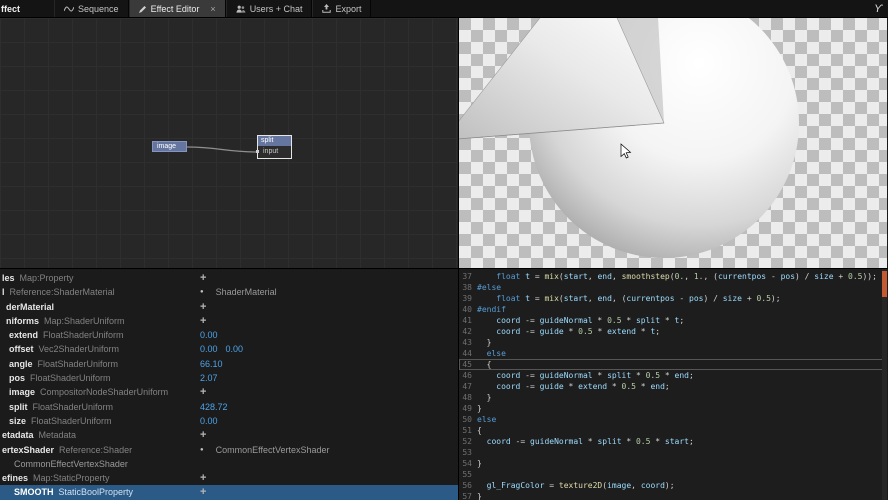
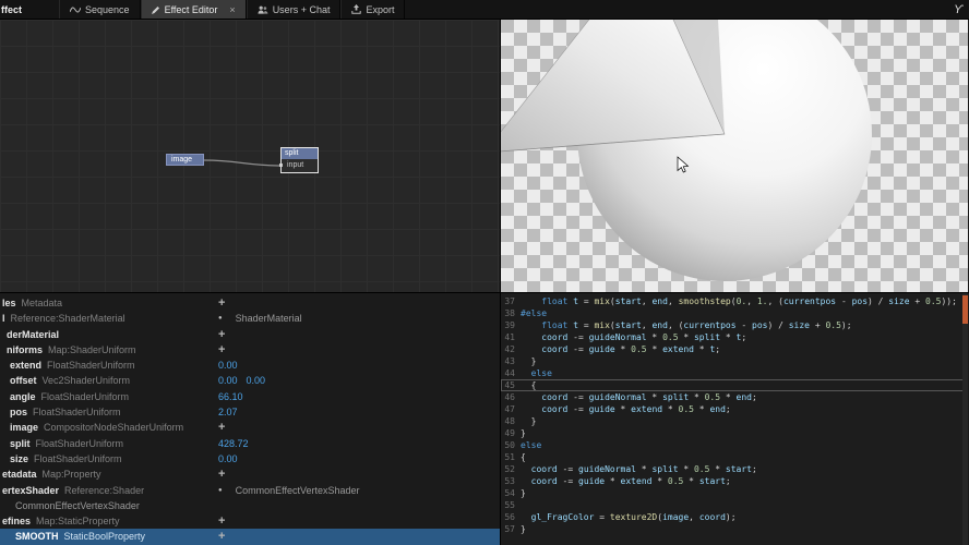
  ffect
  Sequence
  Effect Editor
  ×
  Users + Chat
  Export
  ϒ
- les Map:Property
+ les Metadata
  +
  l Reference:ShaderMaterial
  ShaderMaterial
  derMaterial
  +
  niforms Map:ShaderUniform
  +
  extend FloatShaderUniform
  0.00
  offset Vec2ShaderUniform
  0.00
  0.00
  angle FloatShaderUniform
  66.10
  pos FloatShaderUniform
  2.07
  image CompositorNodeShaderUniform
  +
  split FloatShaderUniform
  428.72
  size FloatShaderUniform
  0.00
- etadata Metadata
+ etadata Map:Property
  +
  ertexShader Reference:Shader
  CommonEffectVertexShader
  CommonEffectVertexShader
  efines Map:StaticProperty
  +
  SMOOTH StaticBoolProperty
  +
  37
  float t = mix(start, end, smoothstep(0., 1., (currentpos - pos) / size + 0.5));
  38
  #else
  39
  float t = mix(start, end, (currentpos - pos) / size + 0.5);
- 40
- #endif
  41
  coord -= guideNormal * 0.5 * split * t;
  42
  coord -= guide * 0.5 * extend * t;
  43
  }
  44
  else
  45
  {
  46
  coord -= guideNormal * split * 0.5 * end;
  47
  coord -= guide * extend * 0.5 * end;
  48
  }
  49
  }
  50
  else
  51
  {
  52
  coord -= guideNormal * split * 0.5 * start;
  53
+ coord -= guide * extend * 0.5 * start;
  54
  }
  55
  56
  gl_FragColor = texture2D(image, coord);
  57
  }
